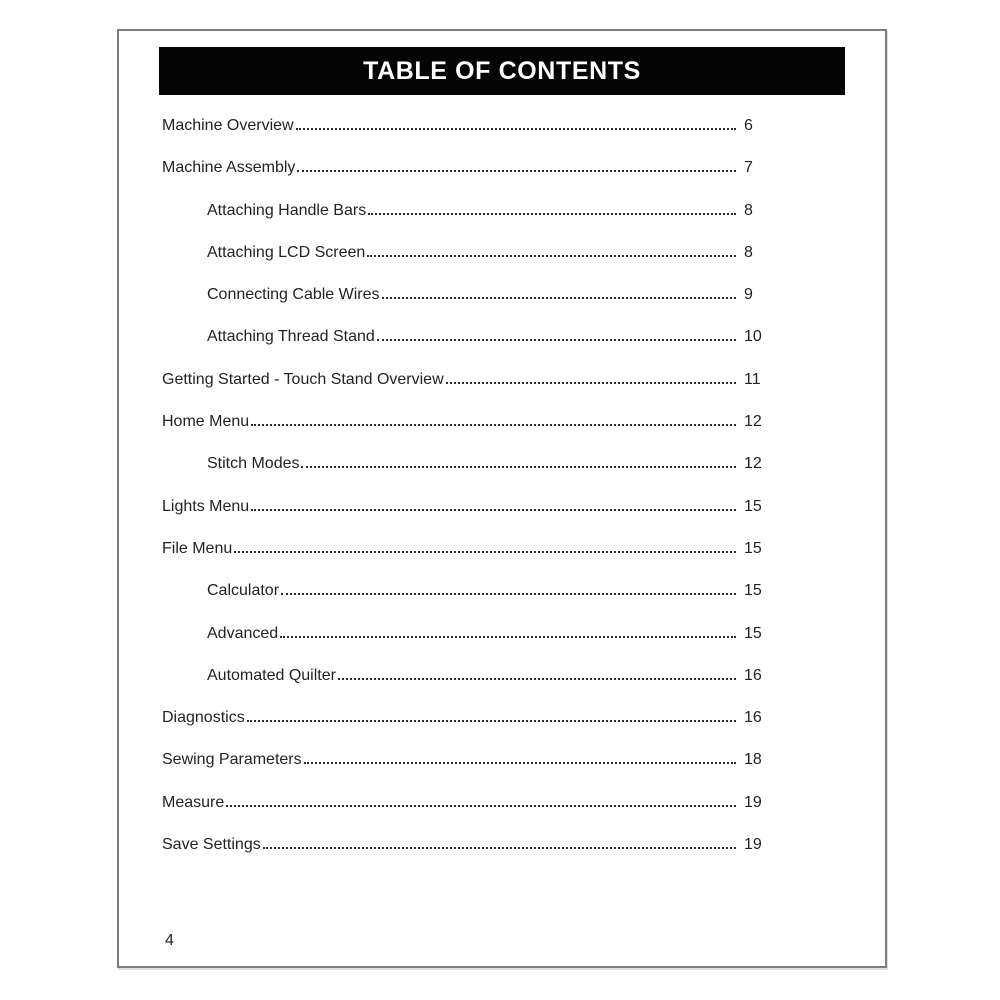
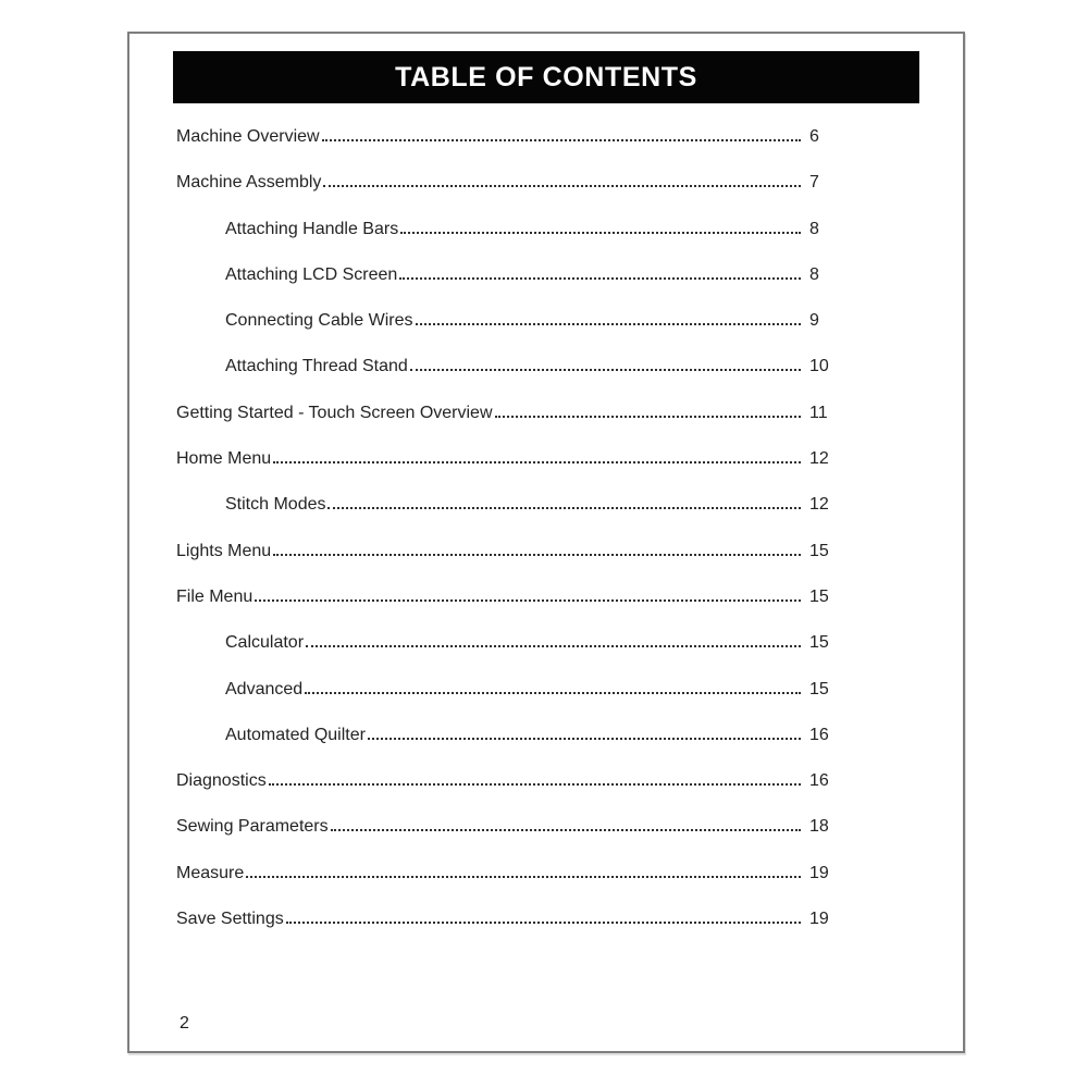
  TABLE OF CONTENTS
  Machine Overview
  6
  Machine Assembly
  7
  Attaching Handle Bars
  8
  Attaching LCD Screen
  8
  Connecting Cable Wires
  9
  Attaching Thread Stand
  10
- Getting Started - Touch Stand Overview
+ Getting Started - Touch Screen Overview
  11
  Home Menu
  12
  Stitch Modes
  12
  Lights Menu
  15
  File Menu
  15
  Calculator
  15
  Advanced
  15
  Automated Quilter
  16
  Diagnostics
  16
  Sewing Parameters
  18
  Measure
  19
  Save Settings
  19
- 4
+ 2
